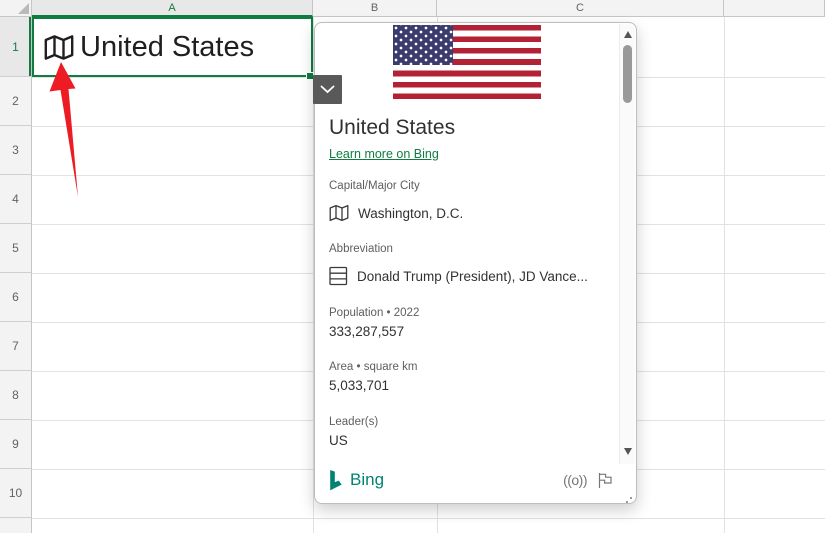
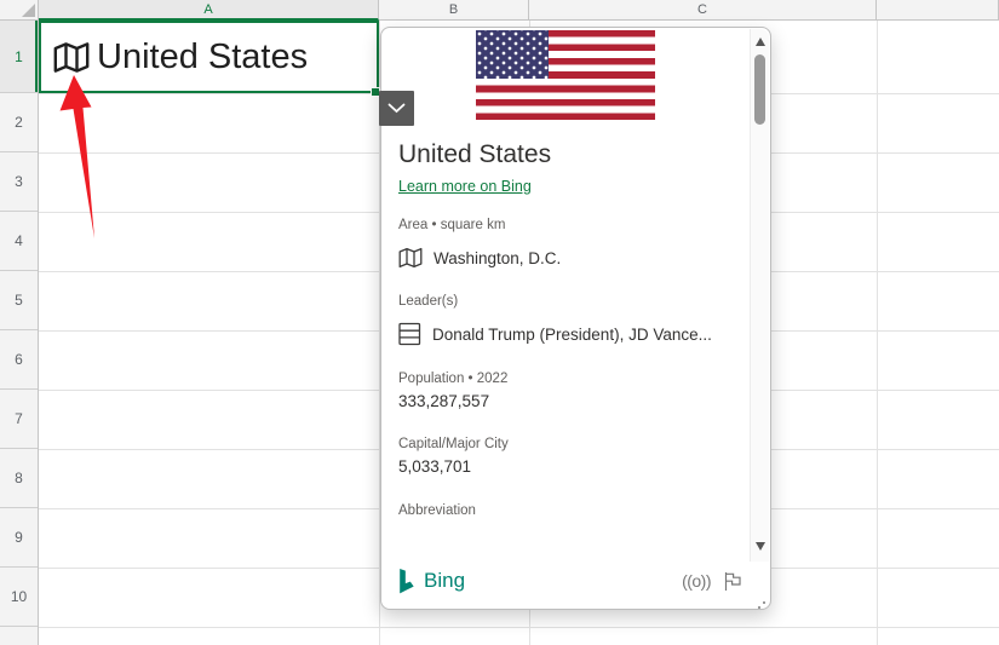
  A
  B
  C
  1
  2
  3
  4
  5
  6
  7
  8
  9
  10
  United States
  United States
  Learn more on Bing
- Capital/Major City
+ Area • square km
  Washington, D.C.
- Abbreviation
+ Leader(s)
  Donald Trump (President), JD Vance...
  Population • 2022
  333,287,557
- Area • square km
+ Capital/Major City
  5,033,701
- Leader(s)
+ Abbreviation
- US
  Bing
  ((o))
